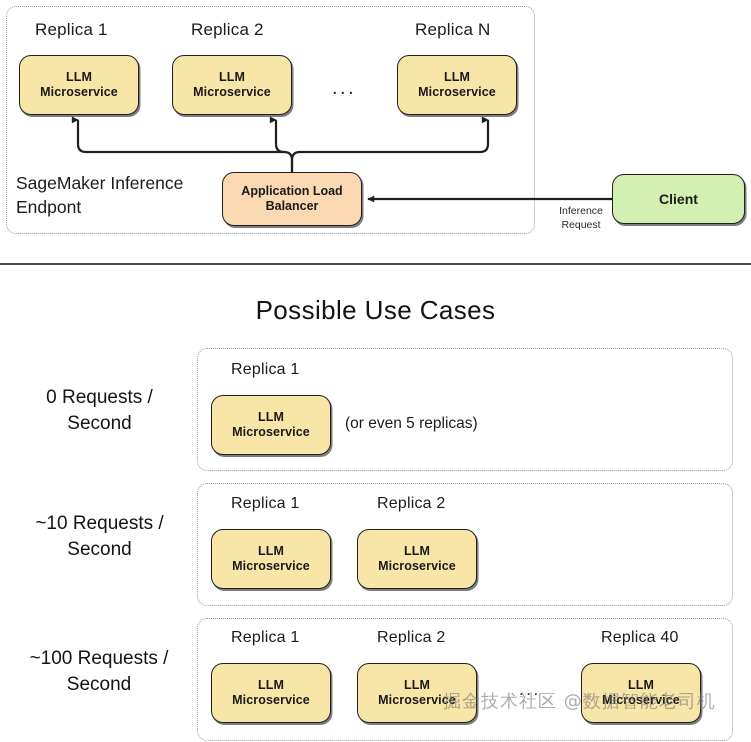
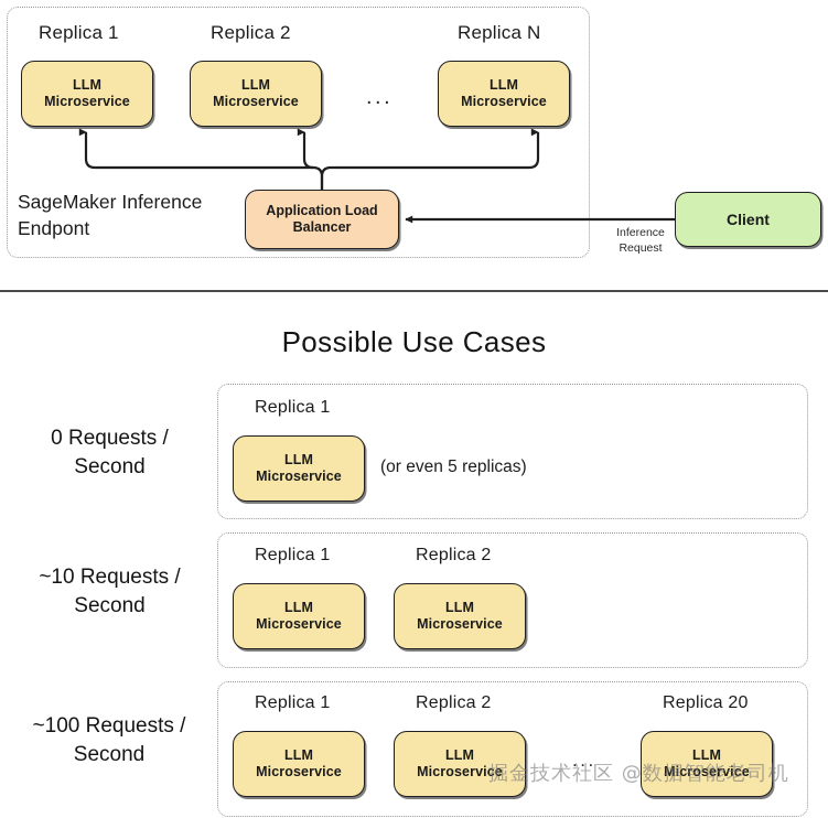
  Replica 1
  LLM
  Microservice
  Replica 2
  LLM
  Microservice
  ...
  Replica N
  LLM
  Microservice
  SageMaker Inference
  Endpont
  Application Load
  Balancer
  Inference
  Request
  Client
  Possible Use Cases
  0 Requests /
  Second
  Replica 1
  LLM
  Microservice
  (or even 5 replicas)
  ~10 Requests /
  Second
  Replica 1
  LLM
  Microservice
  Replica 2
  LLM
  Microservice
  ~100 Requests /
  Second
  Replica 1
  LLM
  Microservice
  Replica 2
  LLM
  Microservice
  ...
- Replica 40
+ Replica 20
  LLM
  Microservice
  掘金技术社区 @数据智能老司机
